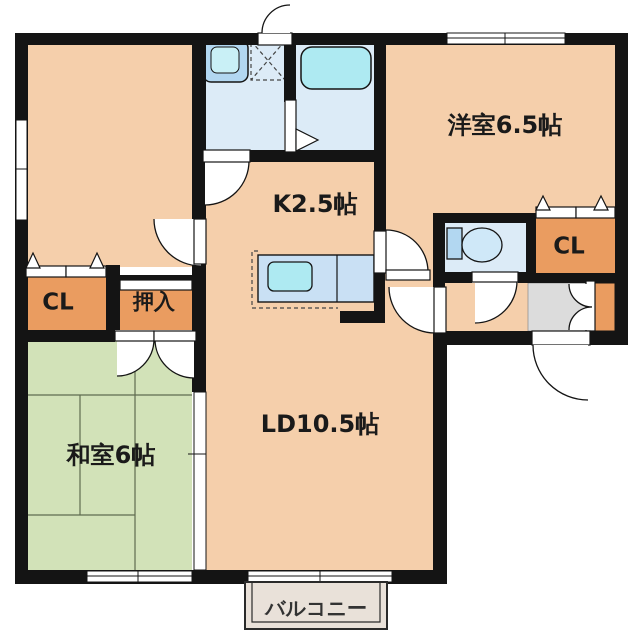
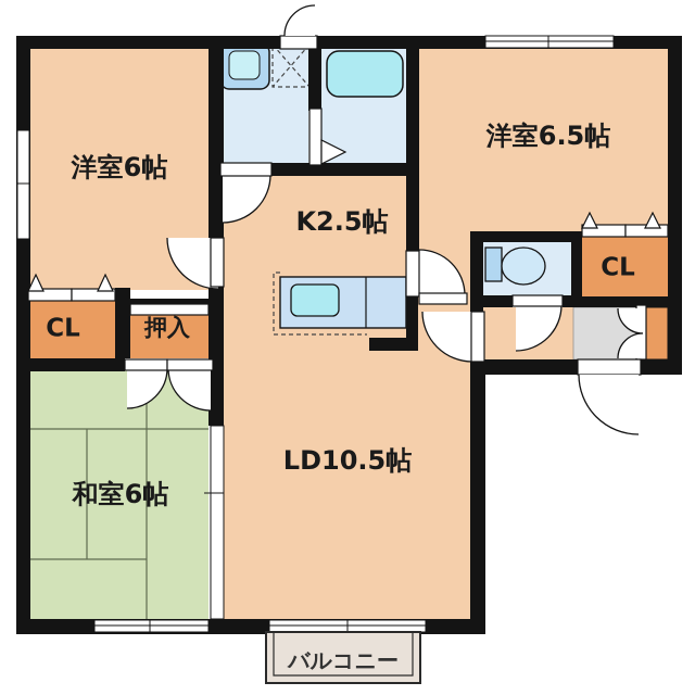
+ 洋室6帖
  洋室6.5帖
  K2.5帖
  LD10.5帖
  和室6帖
  CL
  押入
  CL
  バルコニー
